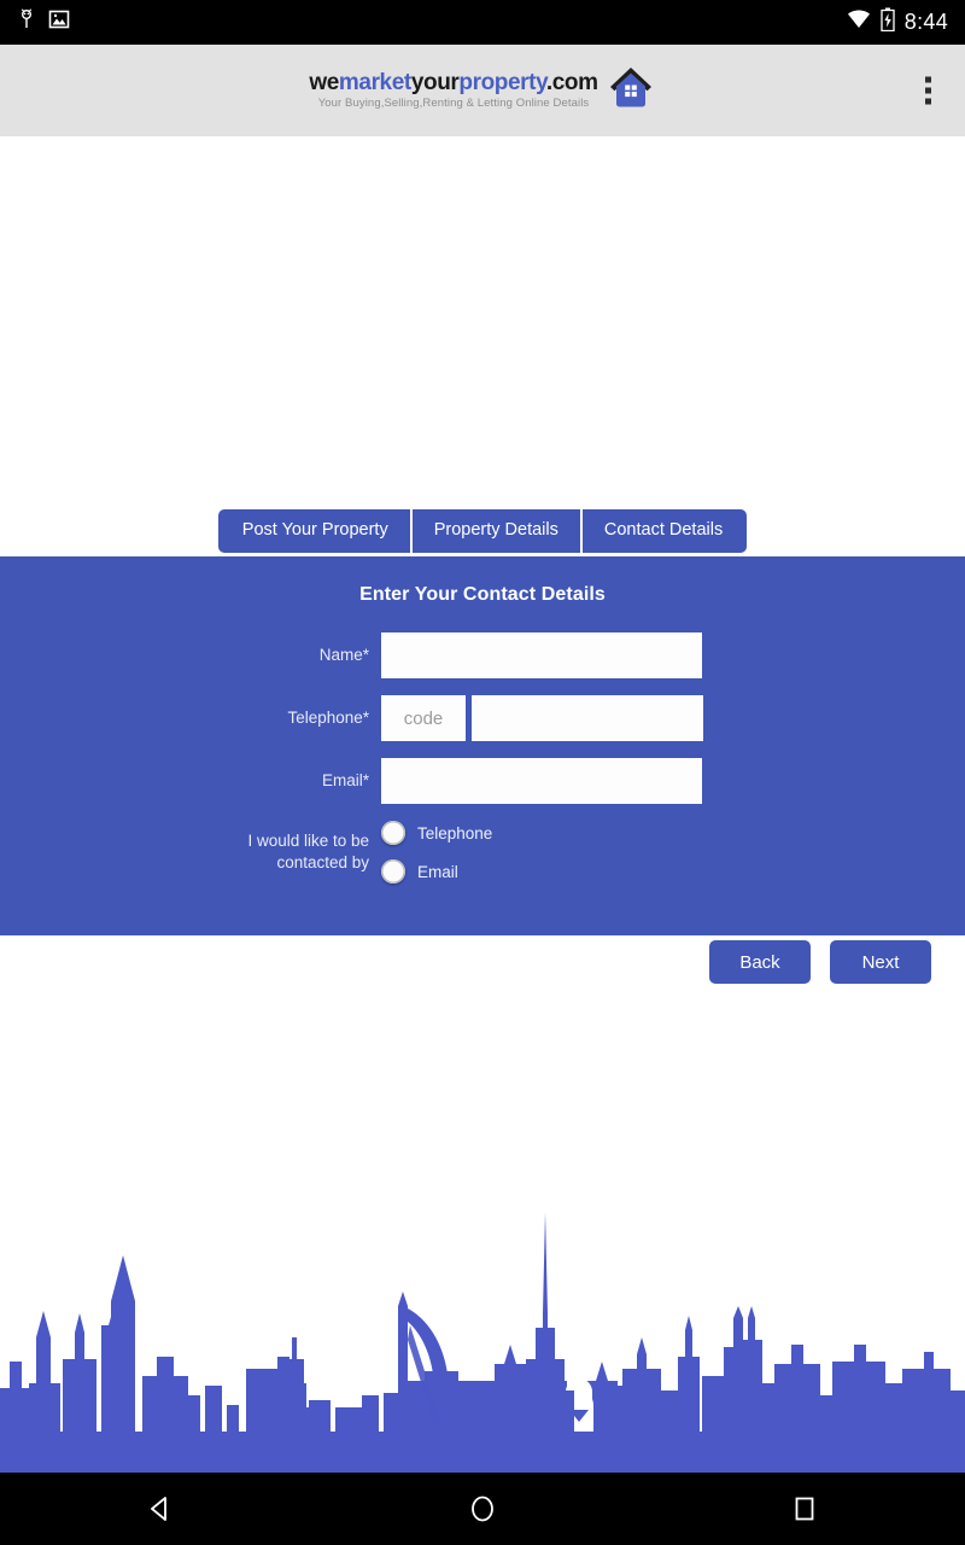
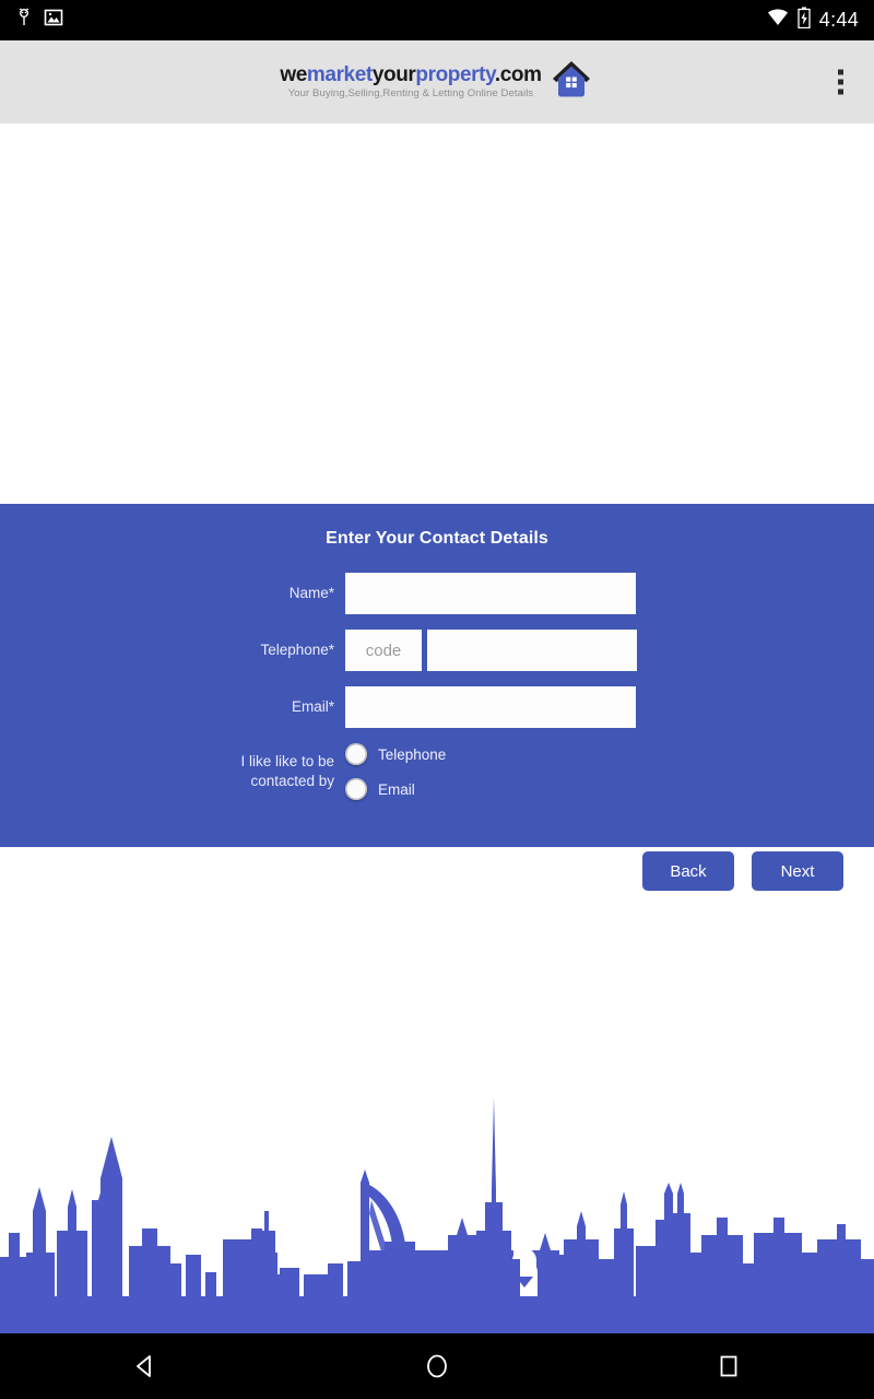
- 8:44
+ 4:44
  wemarketyourproperty.com
  Your Buying,Selling,Renting & Letting Online Details
- Post Your Property
- Property Details
- Contact Details
  Enter Your Contact Details
  Name*
  Telephone*
  code
  Email*
- I would like to be
+ I like like to be
  contacted by
  Telephone
  Email
  Back
  Next
